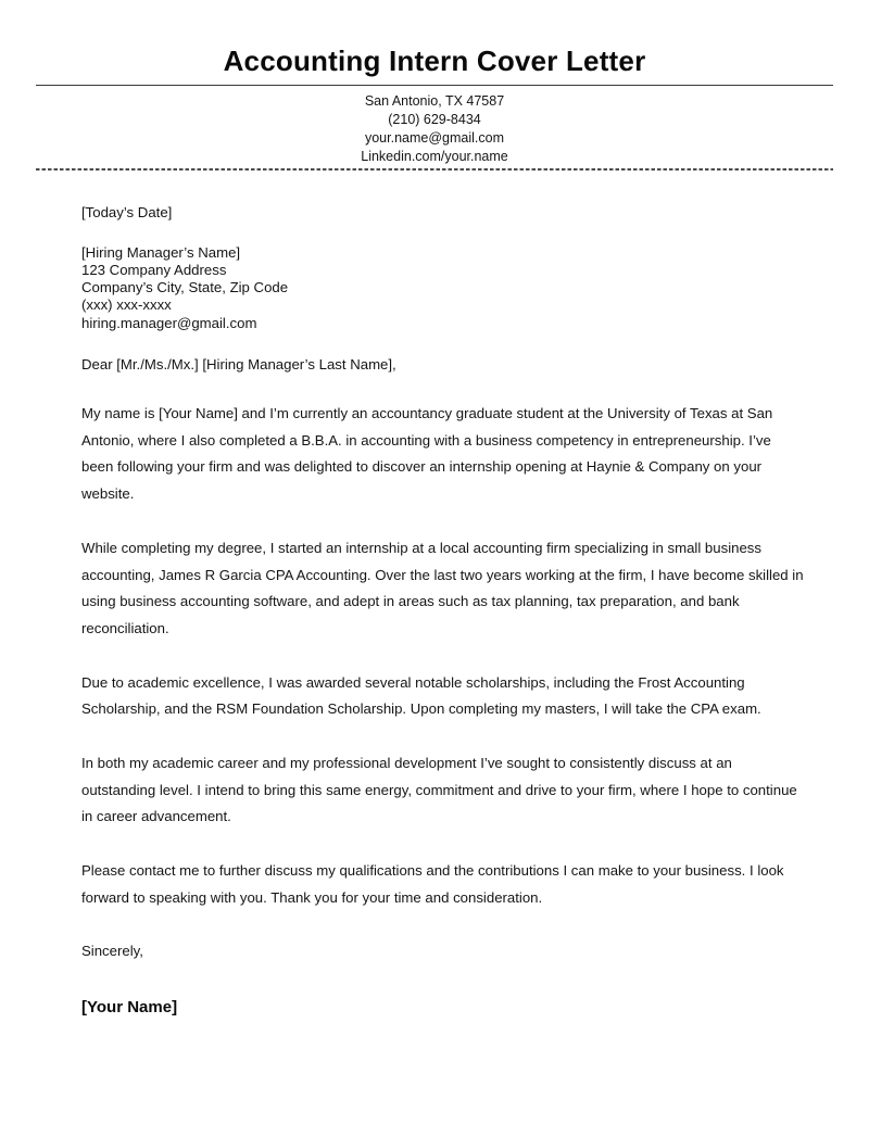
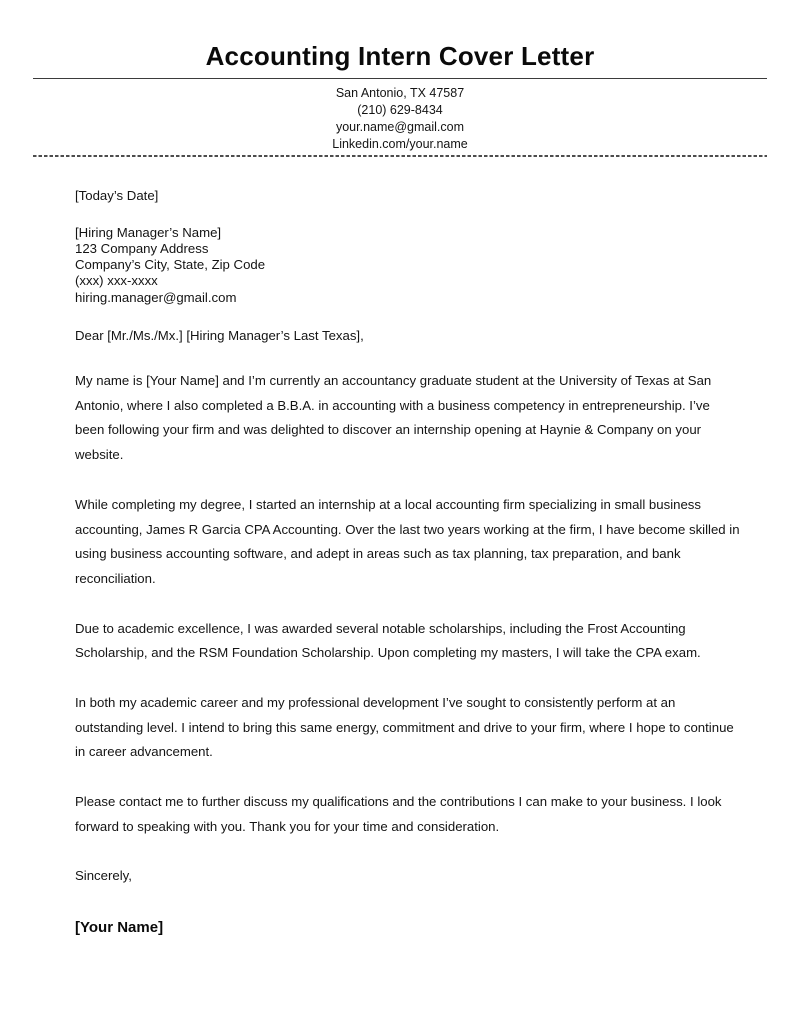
  Accounting Intern Cover Letter
  San Antonio, TX 47587
  (210) 629-8434
  your.name@gmail.com
  Linkedin.com/your.name
  [Today’s Date]
  [Hiring Manager’s Name]
  123 Company Address
  Company’s City, State, Zip Code
  (xxx) xxx-xxxx
  hiring.manager@gmail.com
- Dear [Mr./Ms./Mx.] [Hiring Manager’s Last Name],
+ Dear [Mr./Ms./Mx.] [Hiring Manager’s Last Texas],
  My name is [Your Name] and I’m currently an accountancy graduate student at the University of Texas at San Antonio, where I also completed a B.B.A. in accounting with a business competency in entrepreneurship. I’ve been following your firm and was delighted to discover an internship opening at Haynie & Company on your website.
  While completing my degree, I started an internship at a local accounting firm specializing in small business accounting, James R Garcia CPA Accounting. Over the last two years working at the firm, I have become skilled in using business accounting software, and adept in areas such as tax planning, tax preparation, and bank reconciliation.
  Due to academic excellence, I was awarded several notable scholarships, including the Frost Accounting Scholarship, and the RSM Foundation Scholarship. Upon completing my masters, I will take the CPA exam.
- In both my academic career and my professional development I’ve sought to consistently discuss at an outstanding level. I intend to bring this same energy, commitment and drive to your firm, where I hope to continue in career advancement.
+ In both my academic career and my professional development I’ve sought to consistently perform at an outstanding level. I intend to bring this same energy, commitment and drive to your firm, where I hope to continue in career advancement.
  Please contact me to further discuss my qualifications and the contributions I can make to your business. I look forward to speaking with you. Thank you for your time and consideration.
  Sincerely,
  [Your Name]
